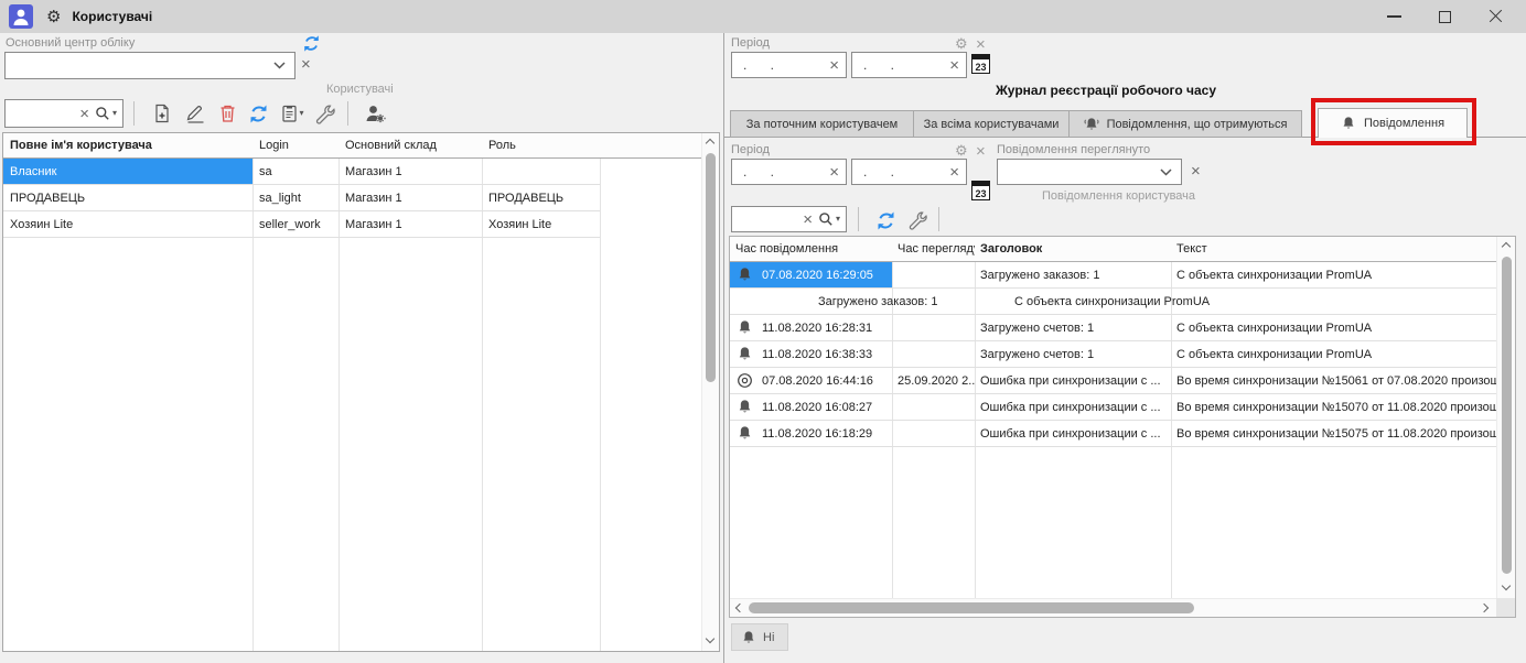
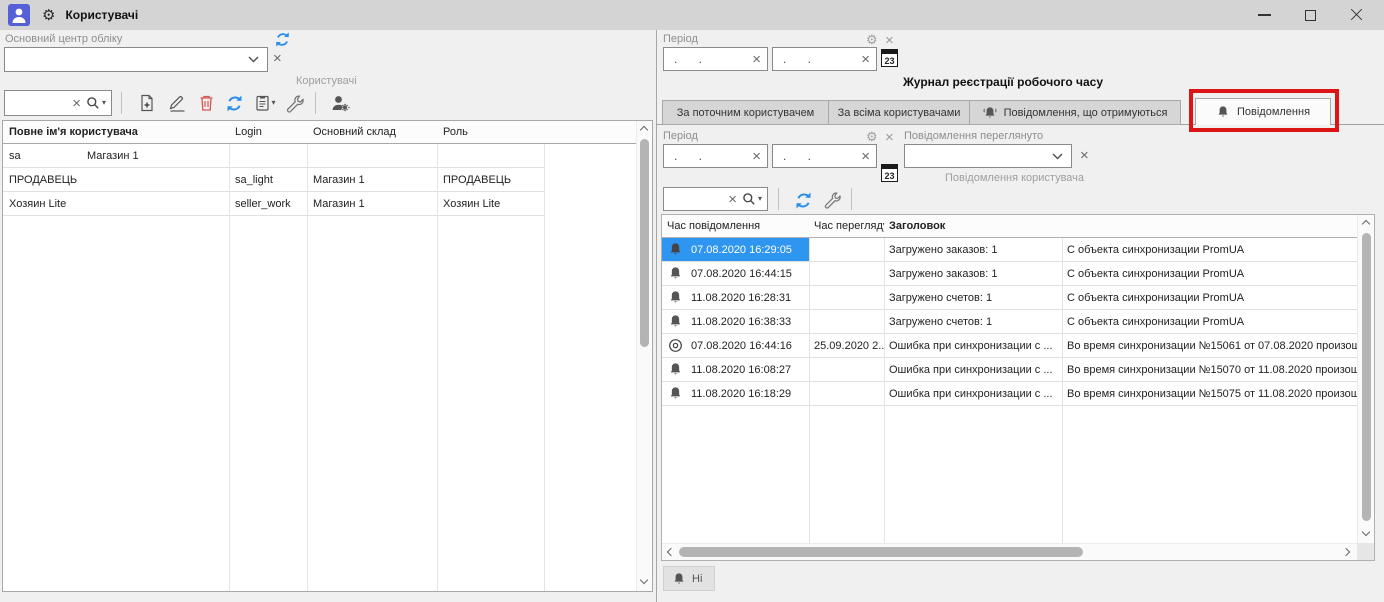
  ⚙
  Користувачі
  Основний центр обліку
  ×
  Користувачі
  ×
  ▾
  ▾
  Повне ім'я користувача
  Login
  Основний склад
  Роль
- Власник
  sa
  Магазин 1
  ПРОДАВЕЦЬ
  sa_light
  Магазин 1
  ПРОДАВЕЦЬ
  Хозяин Lite
  seller_work
  Магазин 1
  Хозяин Lite
  Період
  ⚙
  ×
  . .
  ×
  . .
  ×
  23
  Журнал реєстрації робочого часу
  За поточним користувачем
  За всіма користувачами
  Повідомлення, що отримуються
  Повідомлення
  Період
  ⚙
  ×
  Повідомлення переглянуто
  . .
  ×
  . .
  ×
  23
  ×
  Повідомлення користувача
  ×
  ▾
  Час повідомлення
  Час перегляд
  Заголовок
- Текст
  07.08.2020 16:29:05
  Загружено заказов: 1
  С объекта синхронизации PromUA
+ 07.08.2020 16:44:15
  Загружено заказов: 1
  С объекта синхронизации PromUA
  11.08.2020 16:28:31
  Загружено счетов: 1
  С объекта синхронизации PromUA
  11.08.2020 16:38:33
  Загружено счетов: 1
  С объекта синхронизации PromUA
  07.08.2020 16:44:16
  25.09.2020 2..
  Ошибка при синхронизации с ...
  Во время синхронизации №15061 от 07.08.2020 произош
  11.08.2020 16:08:27
  Ошибка при синхронизации с ...
  Во время синхронизации №15070 от 11.08.2020 произош
  11.08.2020 16:18:29
  Ошибка при синхронизации с ...
  Во время синхронизации №15075 от 11.08.2020 произош
  Ні
